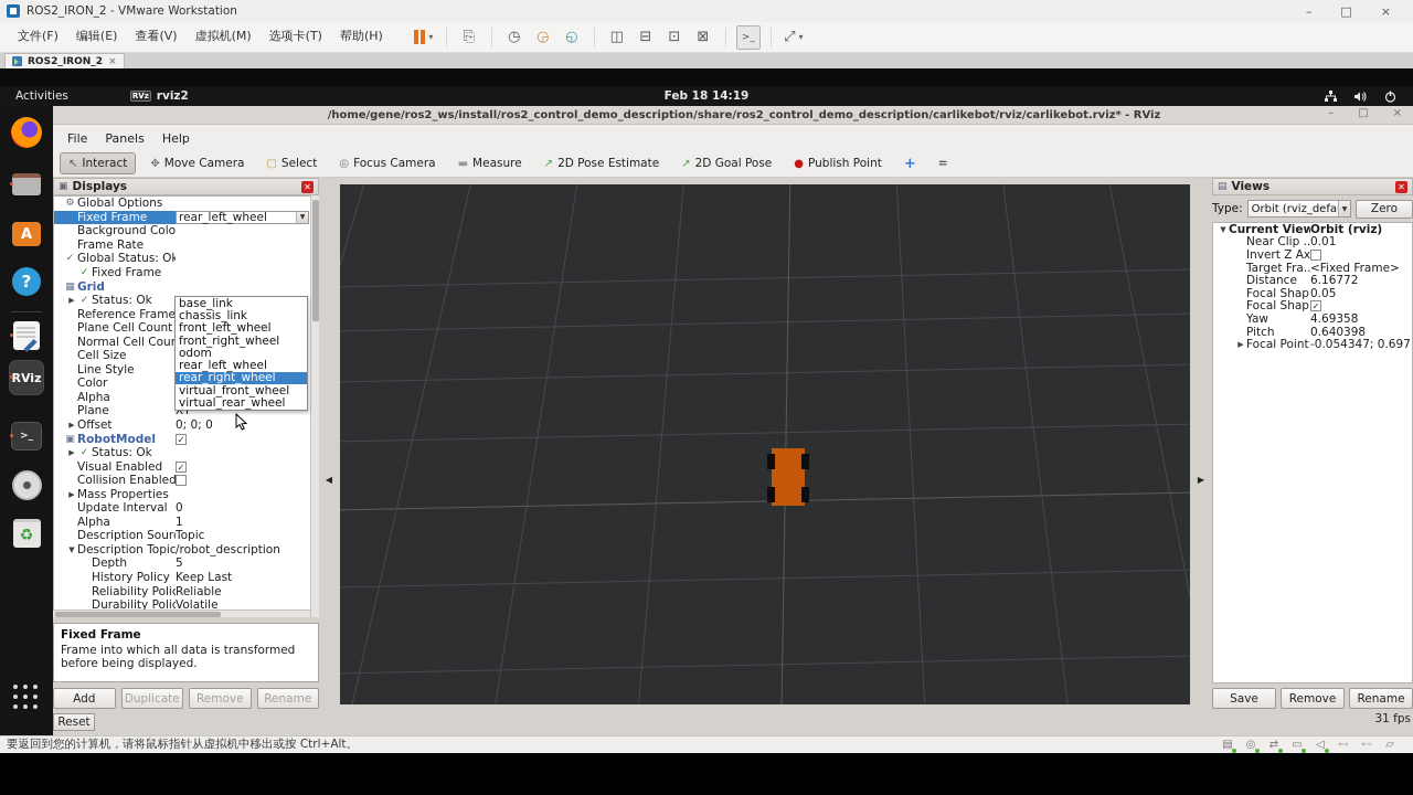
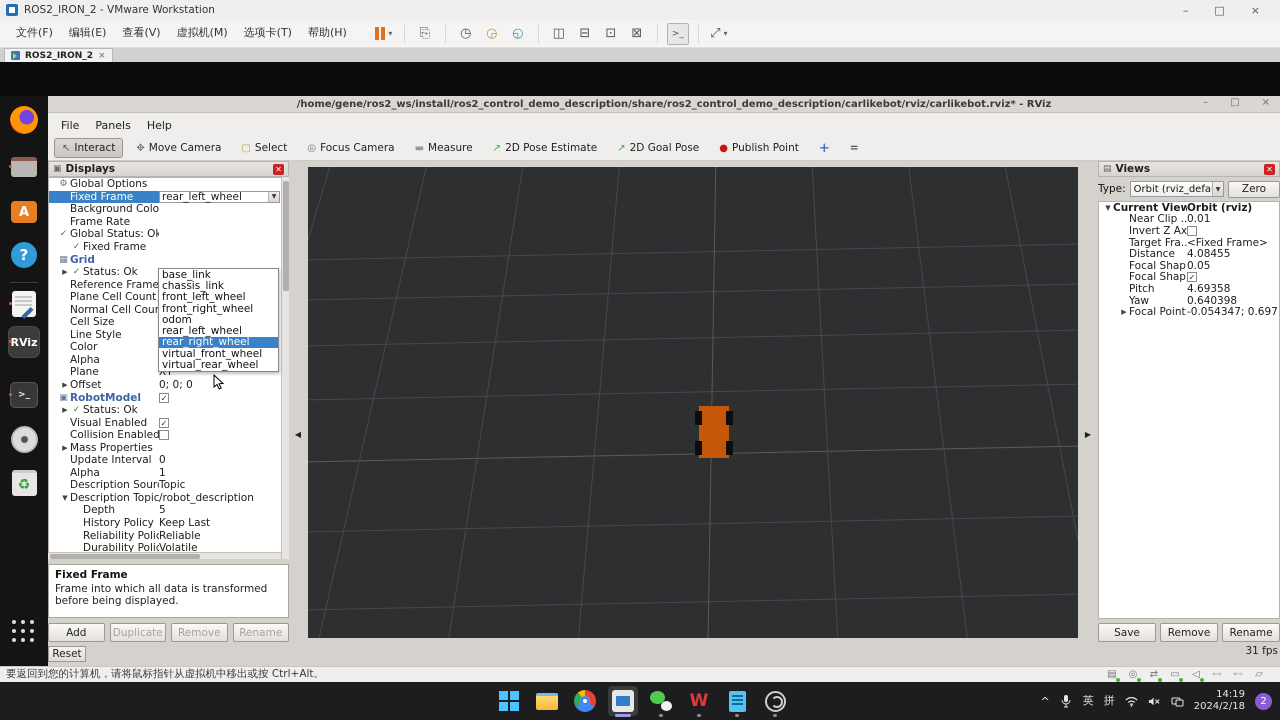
  ROS2_IRON_2 - VMware Workstation
  –
  □
  ×
  文件(F)
  编辑(E)
  查看(V)
  虚拟机(M)
  选项卡(T)
  帮助(H)
  ▾
  ⎘
  ◷
  ◶
  ◵
  ◫
  ⊟
  ⊡
  ⊠
  >_
  ⤢
  ▾
  ROS2_IRON_2
  ×
- Activities
- RVz
- rviz2
- Feb 18 14:19
  A
  ?
  RViz
  >_
  ♻
  /home/gene/ros2_ws/install/ros2_control_demo_description/share/ros2_control_demo_description/carlikebot/rviz/carlikebot.rviz* - RViz
  –
  □
  ×
  File
  Panels
  Help
  ↖
  Interact
  ✥
  Move Camera
  ▢
  Select
  ◎
  Focus Camera
  ▬
  Measure
  ↗
  2D Pose Estimate
  ↗
  2D Goal Pose
  ●
  Publish Point
  +
  =
  ▣
  Displays
  ✕
  ⚙
  Global Options
  Fixed Frame
  rear_left_wheel
  Background Colo
  Frame Rate
  ✓
  Global Status: Ok
  ✓
  Fixed Frame
  ▦
  Grid
  ▶
  ✓
  Status: Ok
  Reference Frame
  Plane Cell Count
  Normal Cell Cou
  Cell Size
  Line Style
  Color
  Alpha
  Plane
  XY
  ▶
  Offset
  0; 0; 0
  ▣
  RobotModel
  ✓
  ▶
  ✓
  Status: Ok
  Visual Enabled
  ✓
  Collision Enabled
  ▶
  Mass Properties
  Update Interval
  0
  Alpha
  1
  Description Sour
  Topic
  ▼
  Description Topic
  /robot_description
  Depth
  5
  History Policy
  Keep Last
  Reliability Polic
  Reliable
  Durability Polic
  Volatile
  Fixed Frame
  Frame into which all data is transformed before being displayed.
  Add
  Duplicate
  Remove
  Rename
  Reset
  base_link
  chassis_link
  front_left_wheel
  front_right_wheel
  odom
  rear_left_wheel
  rear_right_wheel
  virtual_front_wheel
  virtual_rear_wheel
  ◀
  ▶
  ▤
  Views
  ✕
  Type:
  Orbit (rviz_defa
  Zero
  ▼
  Current View
  Orbit (rviz)
  Near Clip ..
  0.01
  Invert Z Ax
  Target Fra..
  <Fixed Frame>
  Distance
- 6.16772
+ 4.08455
  Focal Shap
  0.05
  Focal Shap
  ✓
- Yaw
+ Pitch
  4.69358
- Pitch
+ Yaw
  0.640398
  ▶
  Focal Point
  -0.054347; 0.697
  Save
  Remove
  Rename
  31 fps
  要返回到您的计算机，请将鼠标指针从虚拟机中移出或按 Ctrl+Alt。
  ▤
  ◎
  ⇄
  ▭
  ◁
  ⊷
  ⊷
  ▱
+ W
+ ^
+ 英
+ 拼
+ 14:19
+ 2024/2/18
+ 2
